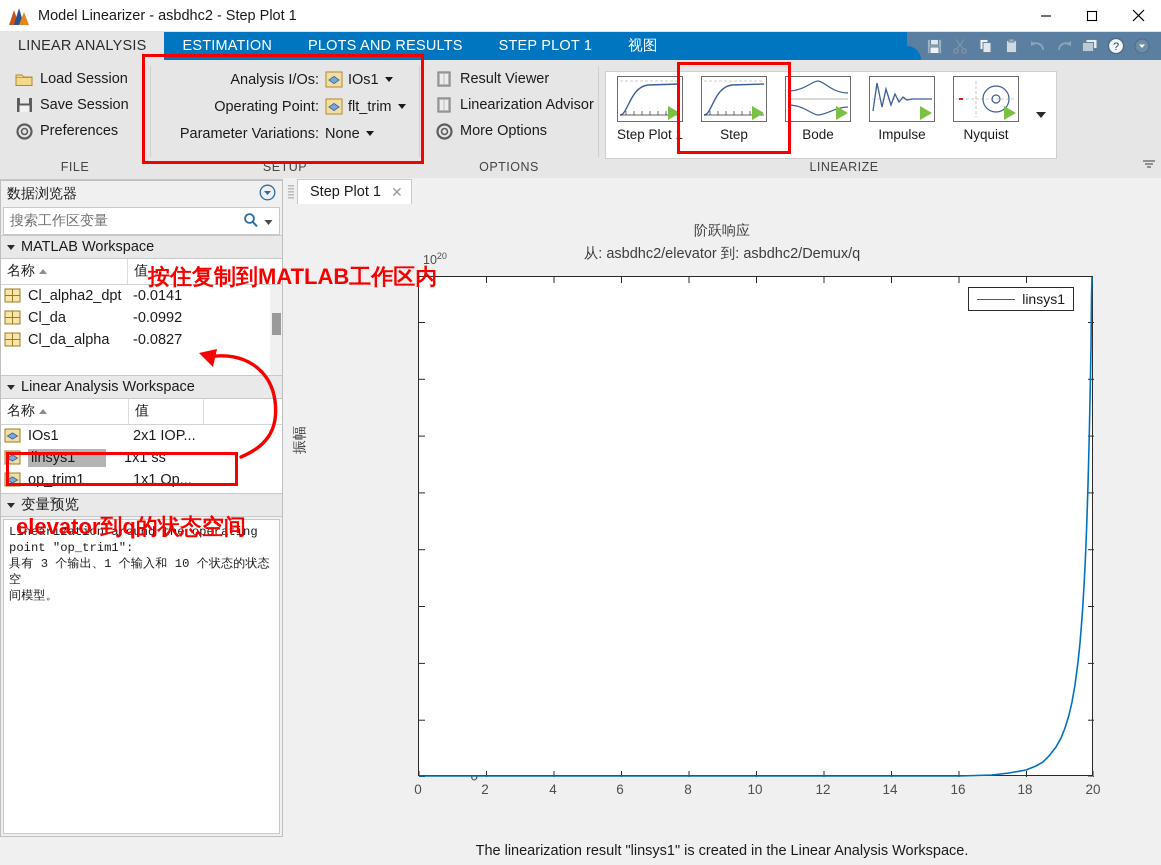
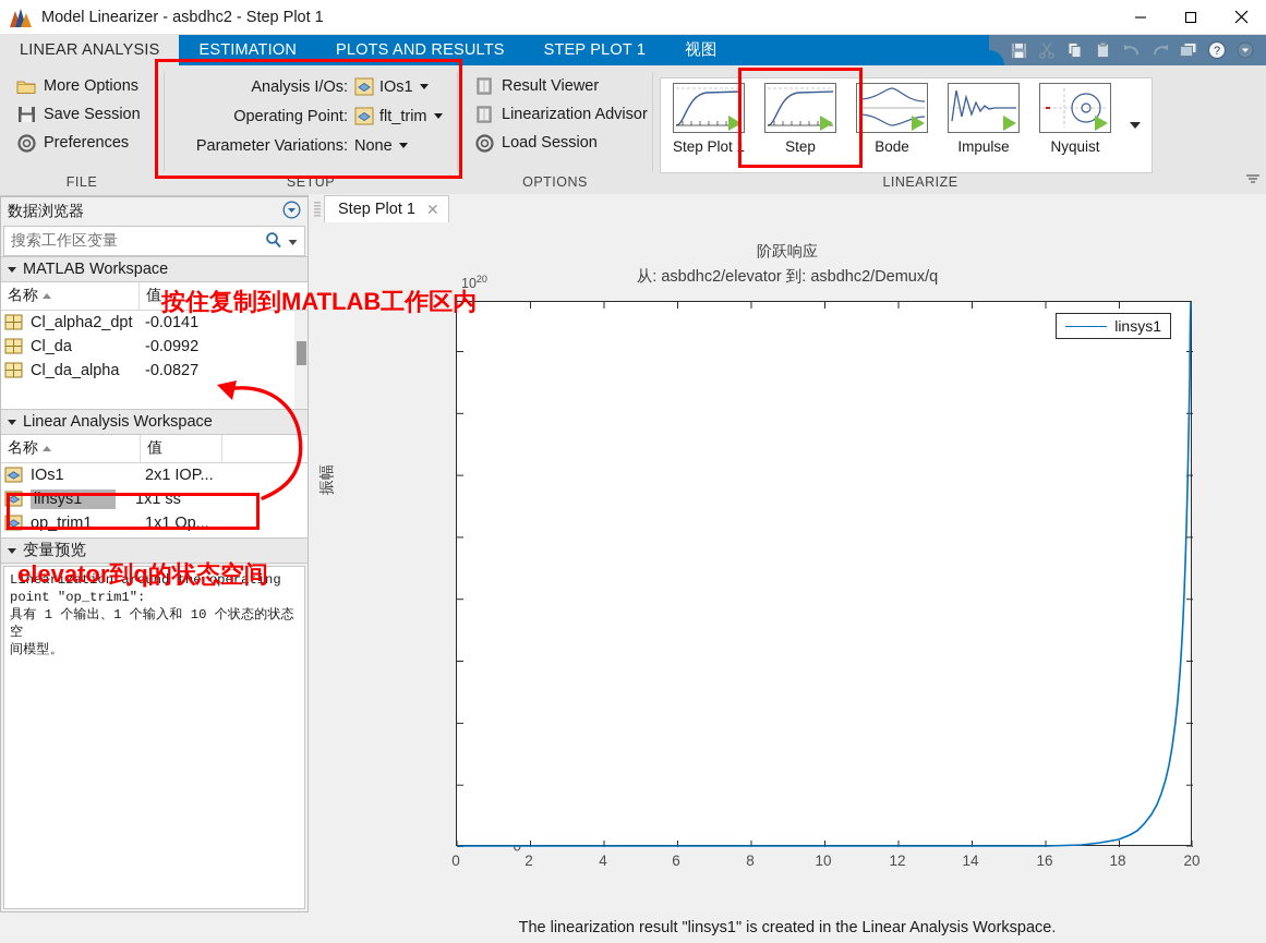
  Model Linearizer - asbdhc2 - Step Plot 1
  LINEAR ANALYSIS
  ESTIMATION
  PLOTS AND RESULTS
  STEP PLOT 1
  视图
  ?
- Load Session
+ More Options
  Save Session
  Preferences
  FILE
  Analysis I/Os:
  IOs1
  Operating Point:
  flt_trim
  Parameter Variations:
  None
  SETUP
  Result Viewer
  Linearization Advisor
- More Options
+ Load Session
  OPTIONS
  Step Plot 1
  Step
  Bode
  Impulse
  Nyquist
  LINEARIZE
  数据浏览器
  搜索工作区变量
  MATLAB Workspace
  名称
  值
  Cl_alpha2_dpt
  -0.0141
  Cl_da
  -0.0992
  Cl_da_alpha
  -0.0827
  Linear Analysis Workspace
  名称
  值
  IOs1
  2x1 IOP...
  linsys1
  1x1 ss
  op_trim1
  1x1 Op...
  变量预览
  Linearization around the operating
  point "op_trim1":
- 具有 3 个输出、1 个输入和 10 个状态的状态空
+ 具有 1 个输出、1 个输入和 10 个状态的状态空
  间模型。
  Step Plot 1
  ✕
  阶跃响应
  从: asbdhc2/elevator 到: asbdhc2/Demux/q
  1020
  0
  2
  4
  6
  8
  10
  12
  14
  16
  18
  20
  linsys1
  The linearization result "linsys1" is created in the Linear Analysis Workspace.
  按住复制到MATLAB工作区内
  elevator到q的状态空间
